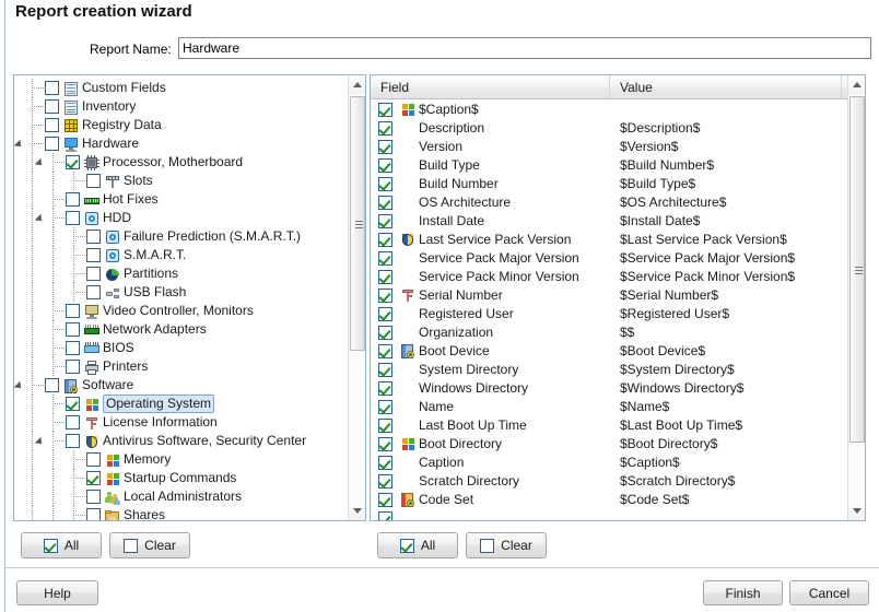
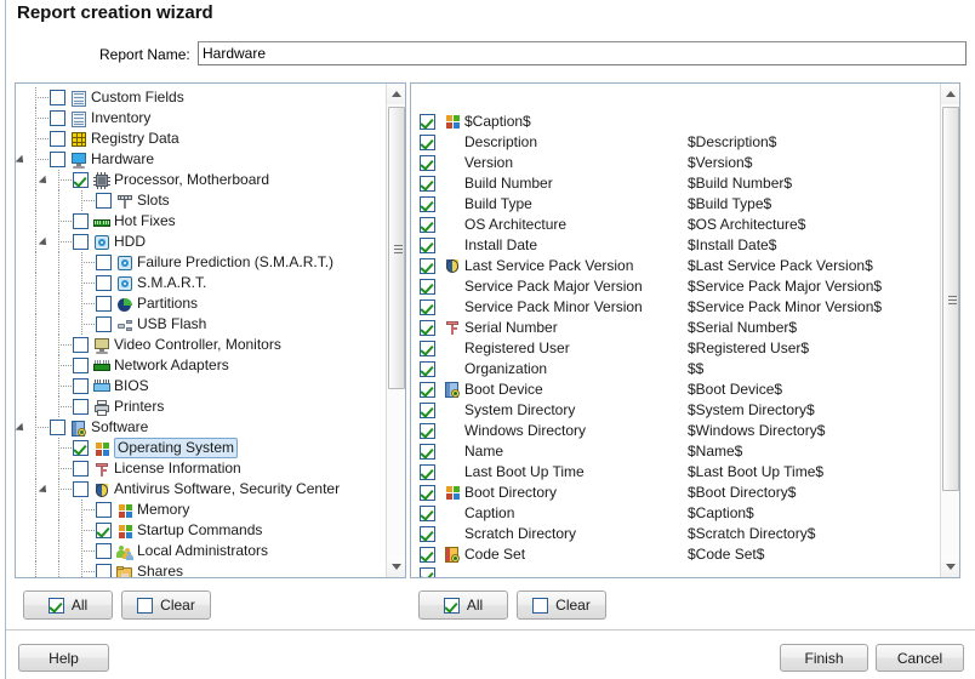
  Report creation wizard
  Report Name:
  Hardware
  Custom Fields
  Inventory
  Registry Data
  Hardware
  Processor, Motherboard
  Slots
  Hot Fixes
  HDD
  Failure Prediction (S.M.A.R.T.)
  S.M.A.R.T.
  Partitions
  USB Flash
  Video Controller, Monitors
  Network Adapters
  BIOS
  Printers
  Software
  Operating System
  License Information
  Antivirus Software, Security Center
  Memory
  Startup Commands
  Local Administrators
  Shares
- Field
- Value
  $Caption$
  Description
  $Description$
  Version
  $Version$
- Build Type
+ Build Number
  $Build Number$
- Build Number
+ Build Type
  $Build Type$
  OS Architecture
  $OS Architecture$
  Install Date
  $Install Date$
  Last Service Pack Version
  $Last Service Pack Version$
  Service Pack Major Version
  $Service Pack Major Version$
  Service Pack Minor Version
  $Service Pack Minor Version$
  Serial Number
  $Serial Number$
  Registered User
  $Registered User$
  Organization
  $$
  Boot Device
  $Boot Device$
  System Directory
  $System Directory$
  Windows Directory
  $Windows Directory$
  Name
  $Name$
  Last Boot Up Time
  $Last Boot Up Time$
  Boot Directory
  $Boot Directory$
  Caption
  $Caption$
  Scratch Directory
  $Scratch Directory$
  Code Set
  $Code Set$
  All
  Clear
  All
  Clear
  Help
  Finish
  Cancel
